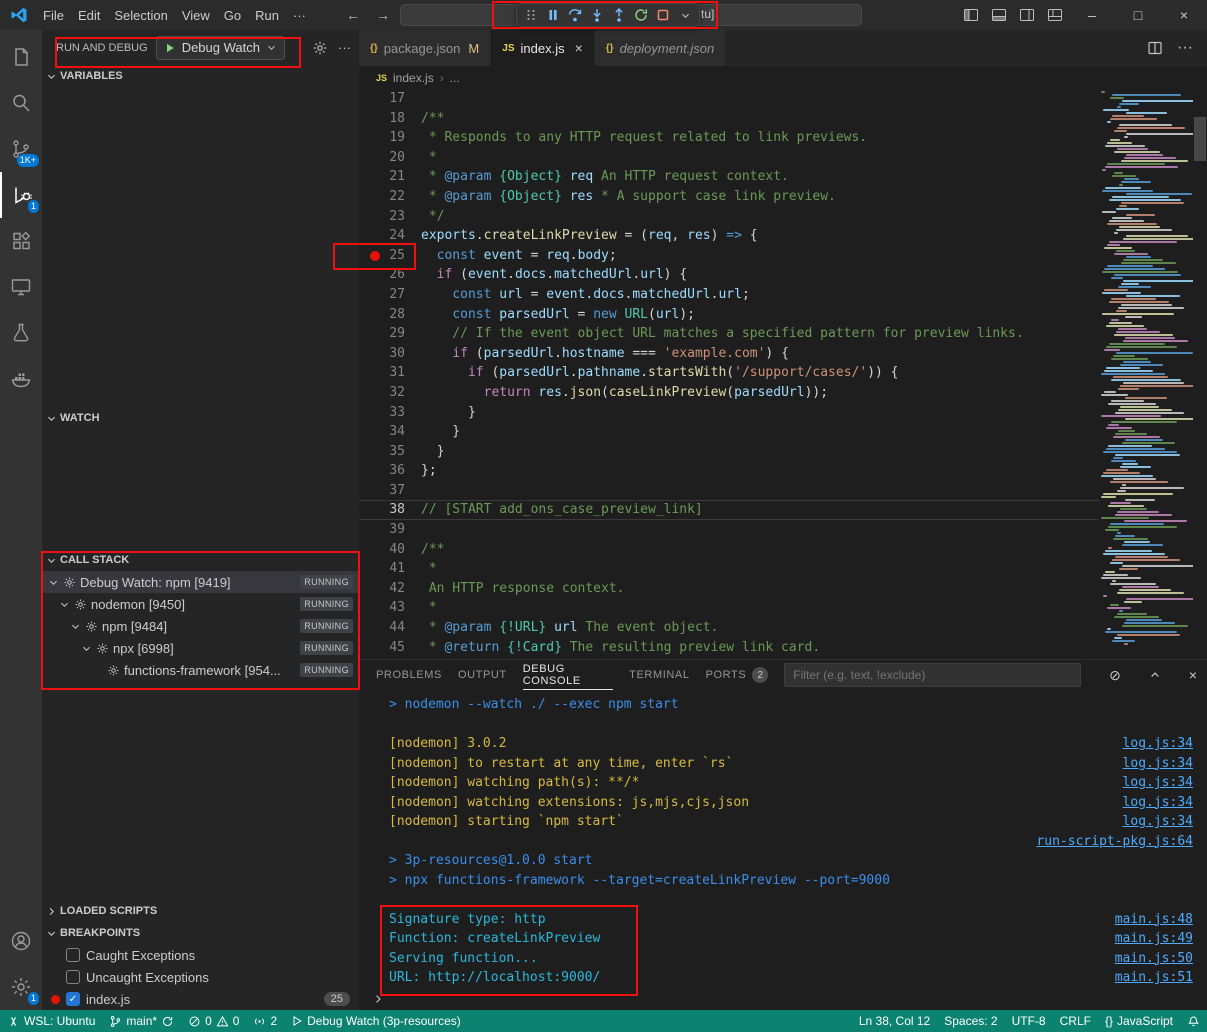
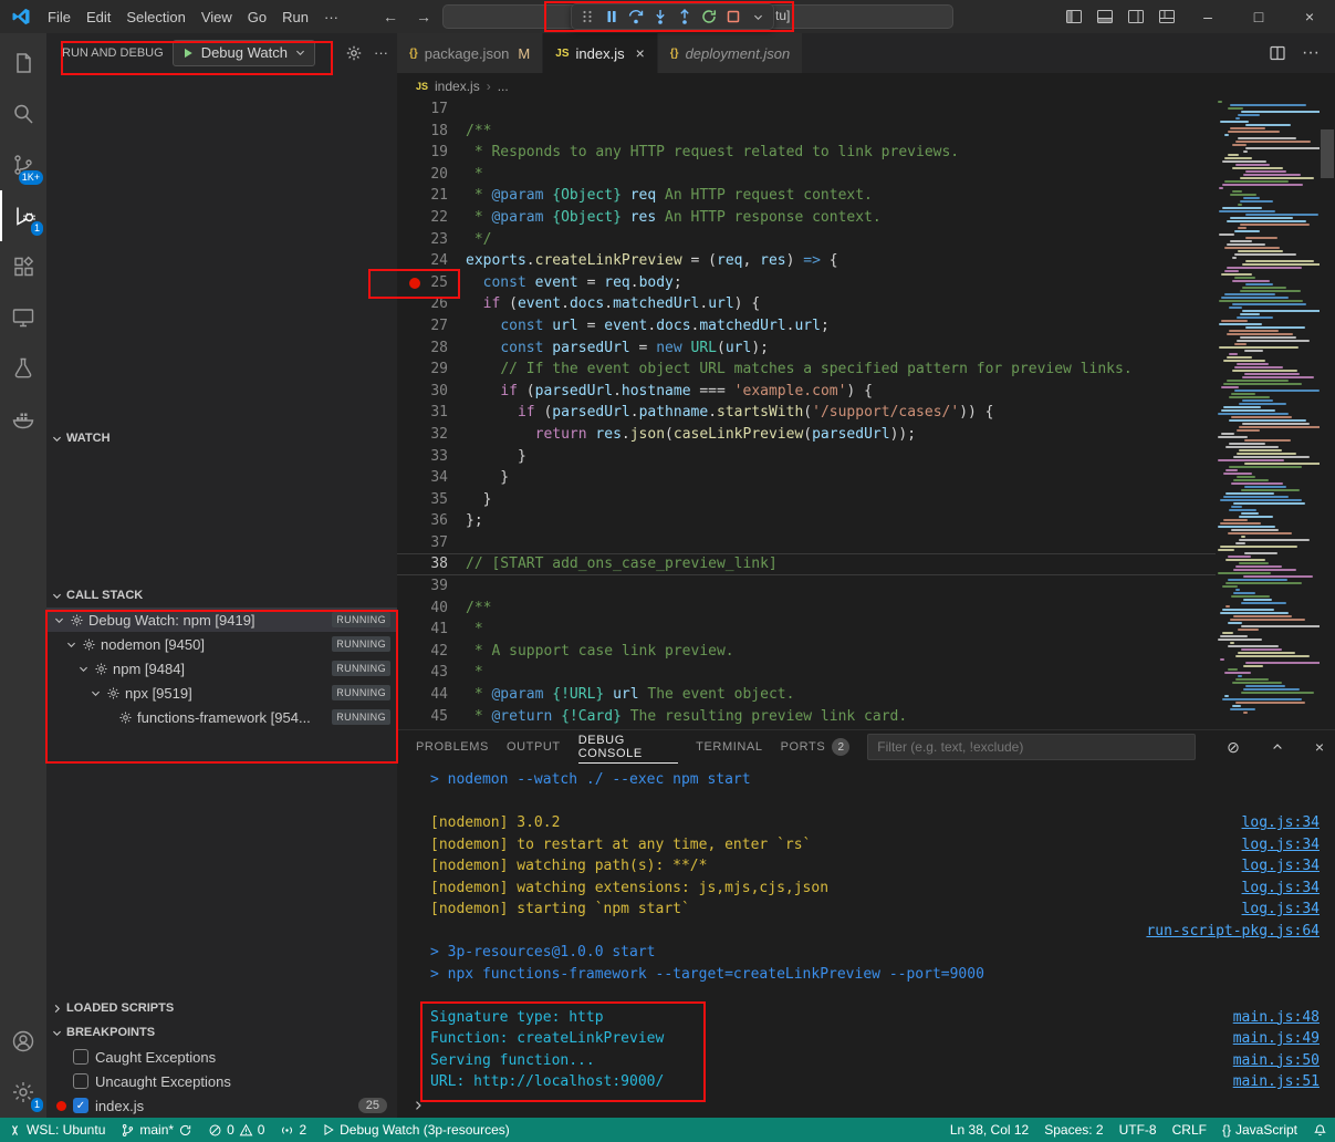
  File
  Edit
  Selection
  View
  Go
  Run
  ···
  ←
  →
  tu]
  –
  □
  ×
  1K+
  1
  1
  RUN AND DEBUG
  Debug Watch
  ···
- VARIABLES
  WATCH
  CALL STACK
  Debug Watch: npm [9419]
  RUNNING
  nodemon [9450]
  RUNNING
  npm [9484]
  RUNNING
- npx [6998]
+ npx [9519]
  RUNNING
  functions-framework [954...
  RUNNING
  LOADED SCRIPTS
  BREAKPOINTS
  Caught Exceptions
  Uncaught Exceptions
  ✓
  index.js
  25
  {}
  package.json
  M
  JS
  index.js
  ×
  {}
  deployment.json
  ···
  JS
  index.js
  ›
  ...
  17
  18
  /**
  19
  * Responds to any HTTP request related to link previews.
  20
  *
  21
  * @param {Object} req An HTTP request context.
  22
- * @param {Object} res * A support case link preview.
+ * @param {Object} res An HTTP response context.
  23
  */
  24
  exports.createLinkPreview = (req, res) => {
  25
  const event = req.body;
  26
  if (event.docs.matchedUrl.url) {
  27
  const url = event.docs.matchedUrl.url;
  28
  const parsedUrl = new URL(url);
  29
  // If the event object URL matches a specified pattern for preview links.
  30
  if (parsedUrl.hostname === 'example.com') {
  31
  if (parsedUrl.pathname.startsWith('/support/cases/')) {
  32
  return res.json(caseLinkPreview(parsedUrl));
  33
  }
  34
  }
  35
  }
  36
  };
  37
  38
  // [START add_ons_case_preview_link]
  39
  40
  /**
  41
  *
  42
- An HTTP response context.
+ * A support case link preview.
  43
  *
  44
  * @param {!URL} url The event object.
  45
  * @return {!Card} The resulting preview link card.
  PROBLEMS
  OUTPUT
  DEBUG CONSOLE
  TERMINAL
  PORTS
  2
  Filter (e.g. text, !exclude)
  ⊘
  ×
  > nodemon --watch ./ --exec npm start
  [nodemon] 3.0.2
  log.js:34
  [nodemon] to restart at any time, enter `rs`
  log.js:34
  [nodemon] watching path(s): **/*
  log.js:34
  [nodemon] watching extensions: js,mjs,cjs,json
  log.js:34
  [nodemon] starting `npm start`
  log.js:34
  run-script-pkg.js:64
  > 3p-resources@1.0.0 start
  > npx functions-framework --target=createLinkPreview --port=9000
  Signature type: http
  main.js:48
  Function: createLinkPreview
  main.js:49
  Serving function...
  main.js:50
  URL: http://localhost:9000/
  main.js:51
  WSL: Ubuntu
  main*
  0
  0
  2
  Debug Watch (3p-resources)
  Ln 38, Col 12
  Spaces: 2
  UTF-8
  CRLF
  {}
  JavaScript
